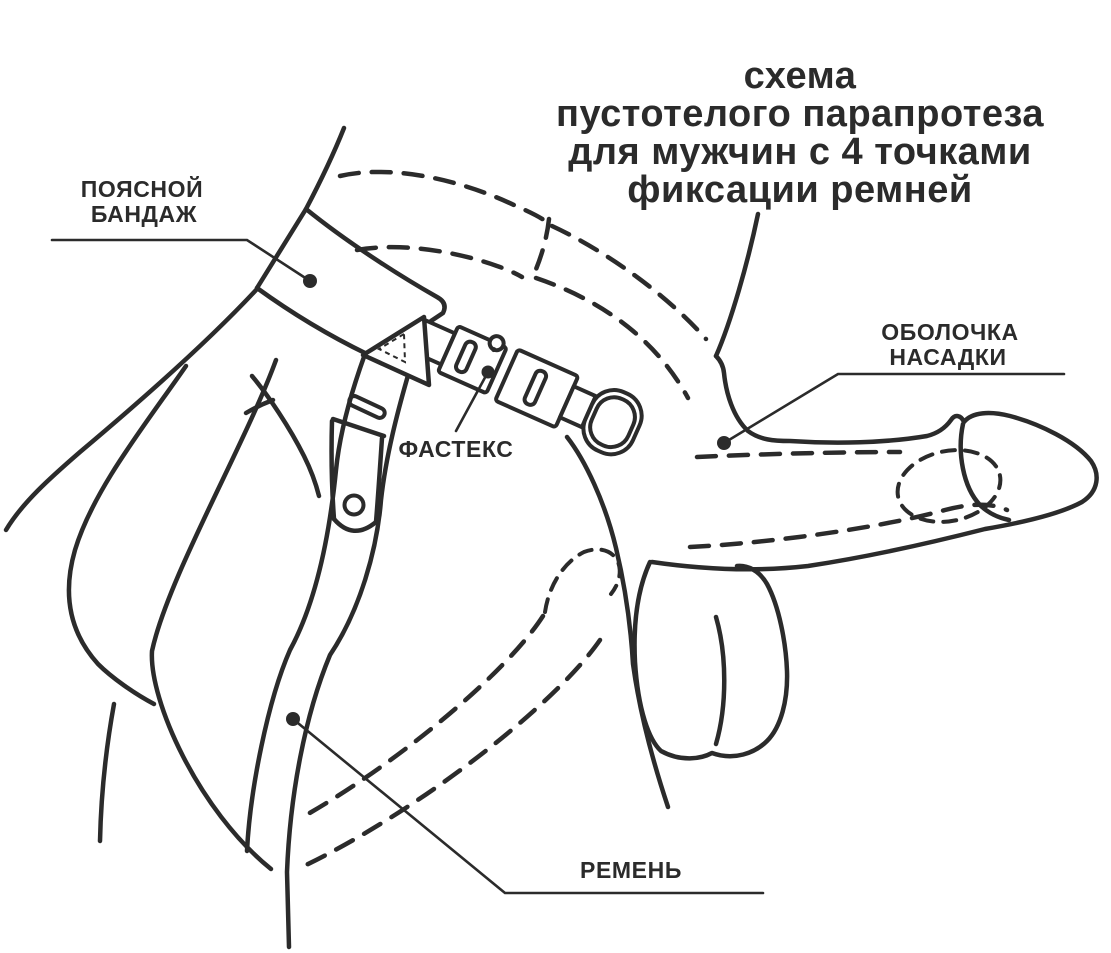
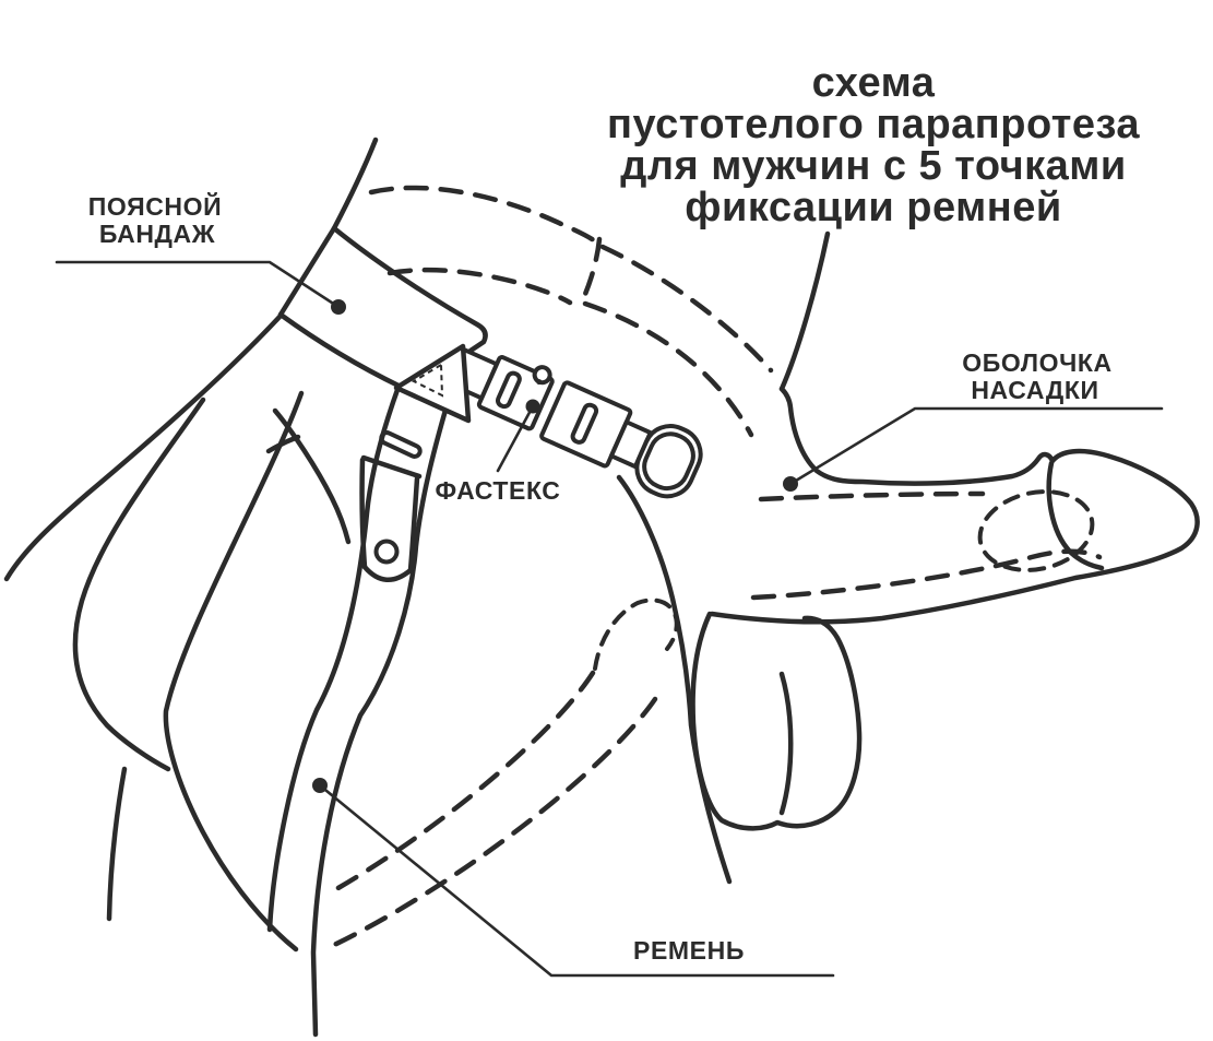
  схема
  пустотелого парапротеза
- для мужчин с 4 точками
+ для мужчин с 5 точками
  фиксации ремней
  ПОЯСНОЙ
  БАНДАЖ
  ФАСТЕКС
  ОБОЛОЧКА
  НАСАДКИ
  РЕМЕНЬ
